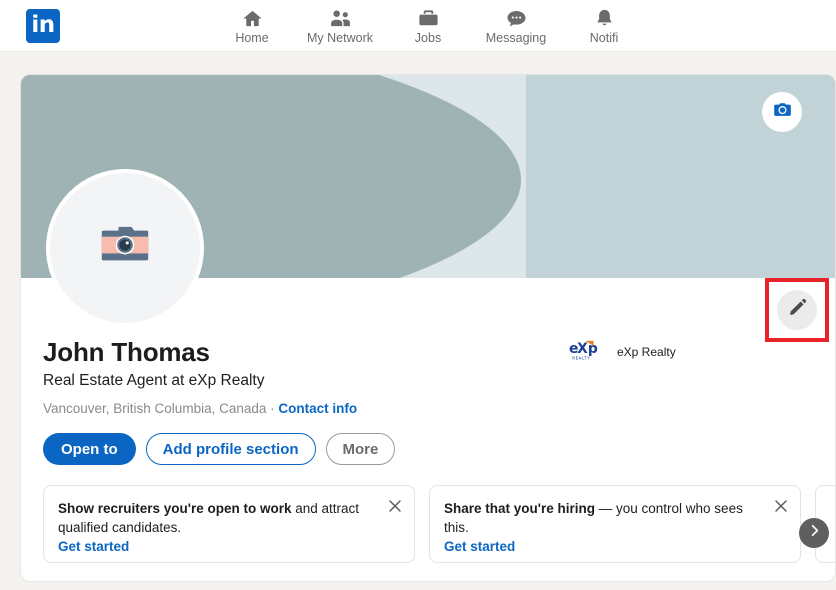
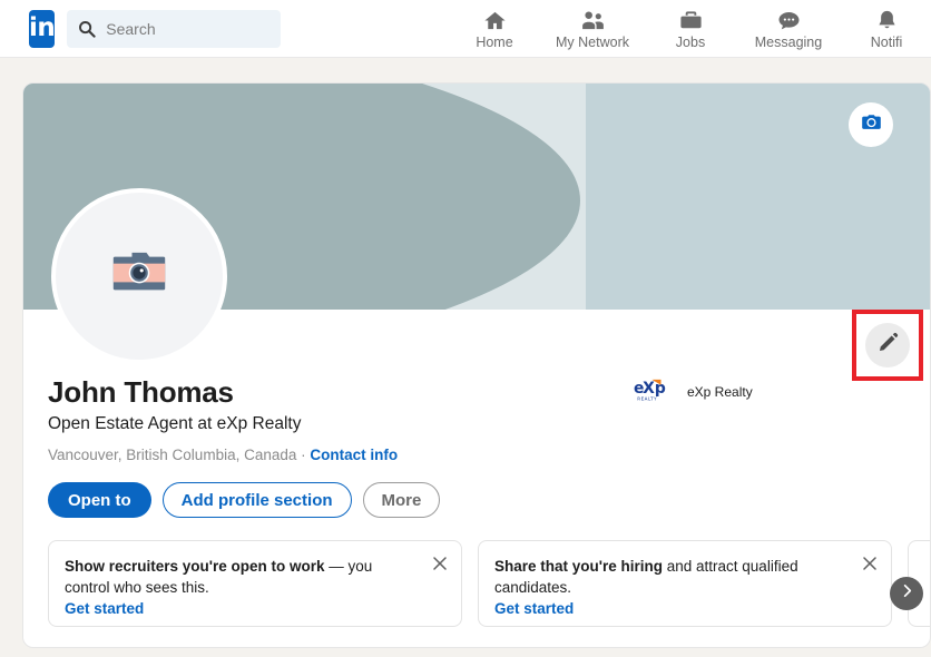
  in
+ Search
  Home
  My Network
  Jobs
  Messaging
  Notifi
  John Thomas
- Real Estate Agent at eXp Realty
+ Open Estate Agent at eXp Realty
  Vancouver, British Columbia, Canada · Contact info
  e
  X
  p
  eXp Realty
  Open to
  Add profile section
  More
- Show recruiters you're open to work and attract qualified candidates.
+ Show recruiters you're open to work — you control who sees this.
  Get started
- Share that you're hiring — you control who sees this.
+ Share that you're hiring and attract qualified candidates.
  Get started
